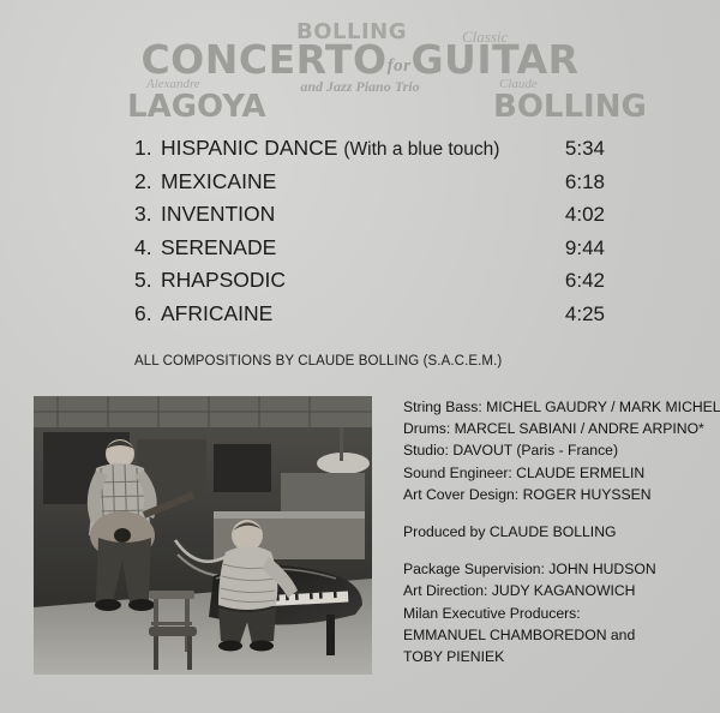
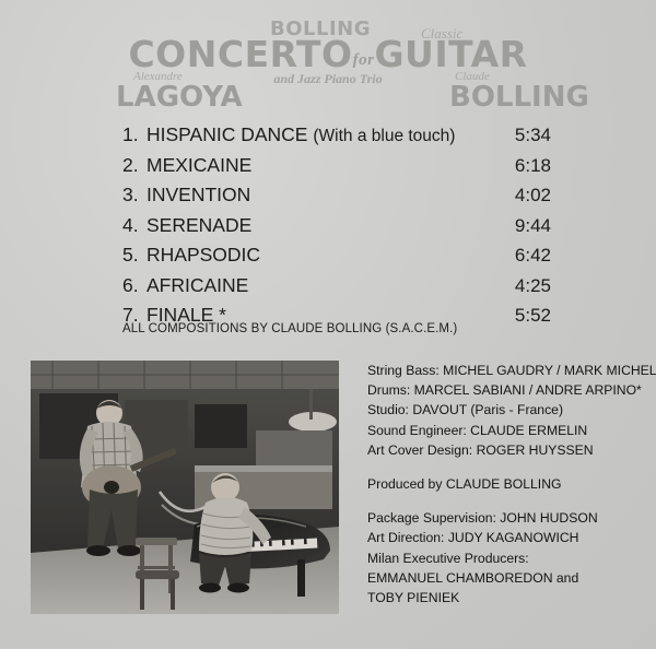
  BOLLING
  Classic
  CONCERTOforGUITAR
  and Jazz Piano Trio
  Alexandre
  LAGOYA
  Claude
  BOLLING
  1.
  HISPANIC DANCE (With a blue touch)
  5:34
  2.
  MEXICAINE
  6:18
  3.
  INVENTION
  4:02
  4.
  SERENADE
  9:44
  5.
  RHAPSODIC
  6:42
  6.
  AFRICAINE
  4:25
+ 7.
+ FINALE *
+ 5:52
  ALL COMPOSITIONS BY CLAUDE BOLLING (S.A.C.E.M.)
  String Bass: MICHEL GAUDRY / MARK MICHEL
  Drums: MARCEL SABIANI / ANDRE ARPINO*
  Studio: DAVOUT (Paris - France)
  Sound Engineer: CLAUDE ERMELIN
  Art Cover Design: ROGER HUYSSEN
  Produced by CLAUDE BOLLING
  Package Supervision: JOHN HUDSON
  Art Direction: JUDY KAGANOWICH
  Milan Executive Producers:
  EMMANUEL CHAMBOREDON and
  TOBY PIENIEK
